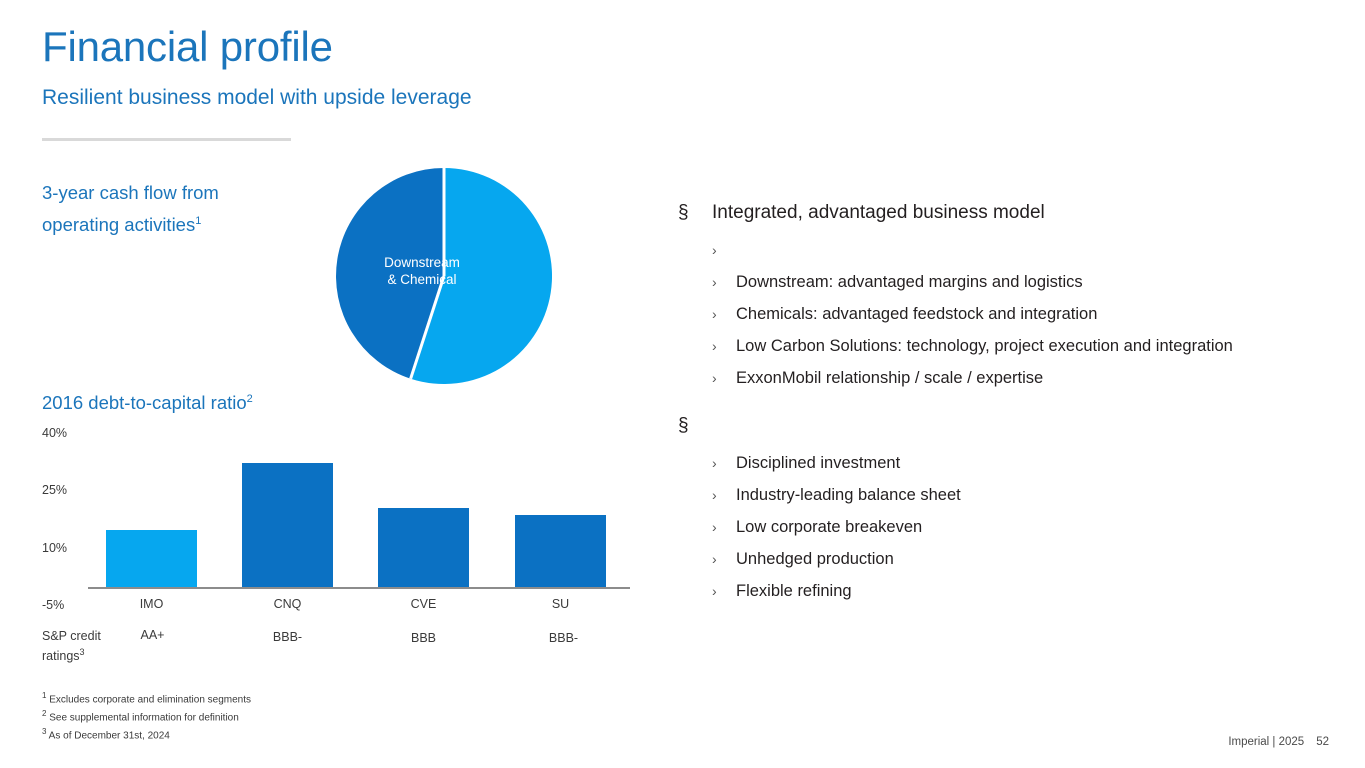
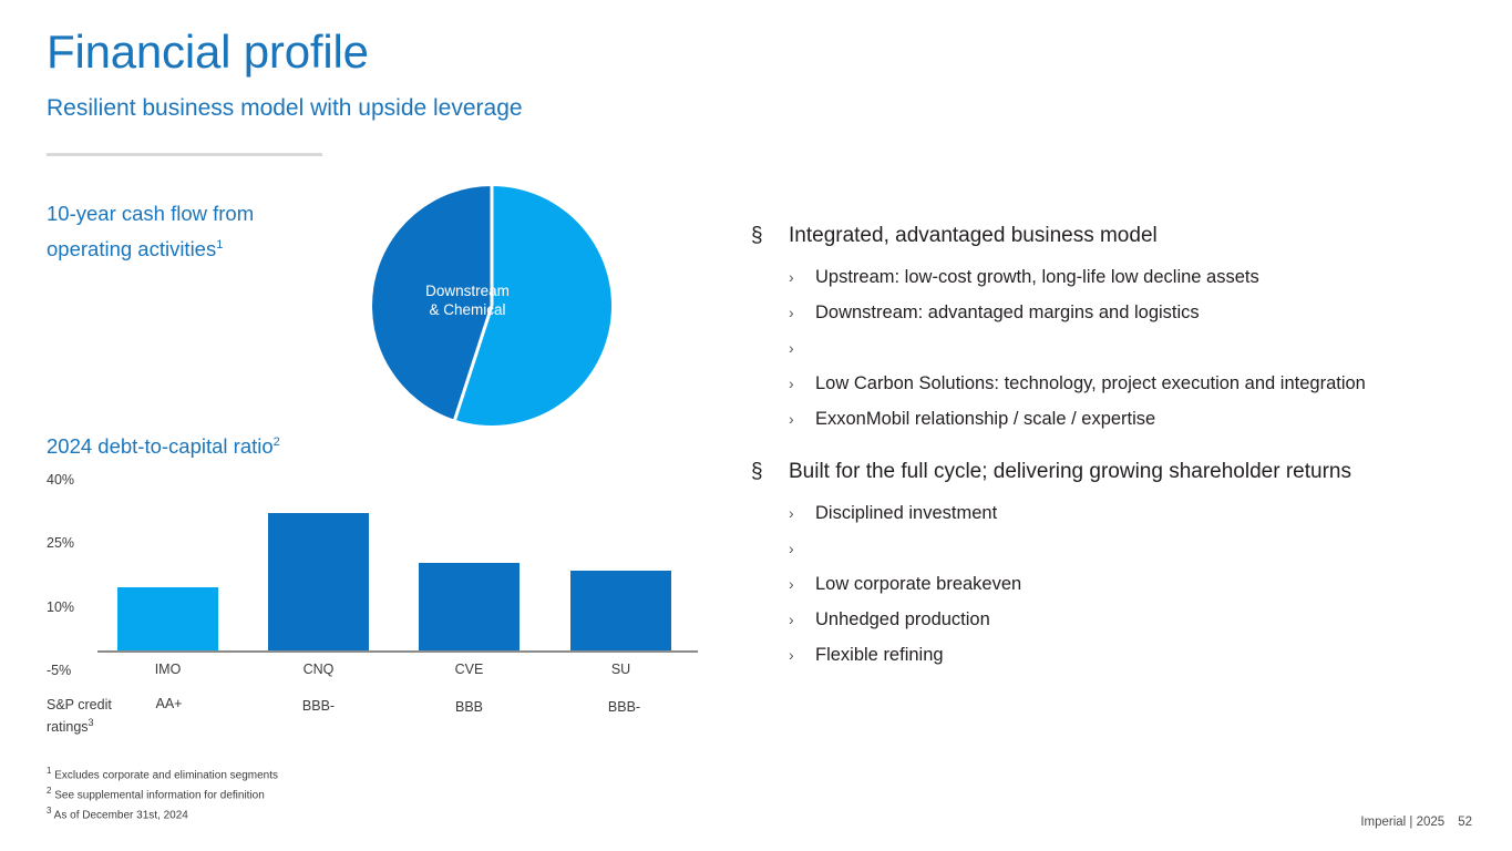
  Financial profile
  Resilient business model with upside leverage
- 3-year cash flow from
+ 10-year cash flow from
  operating activities1
  Downstream
  & Chemical
- 2016 debt-to-capital ratio2
+ 2024 debt-to-capital ratio2
  40%
  25%
  10%
  -5%
  IMO
  CNQ
  CVE
  SU
  S&P credit
  ratings3
  AA+
  BBB-
  BBB
  BBB-
  1 Excludes corporate and elimination segments
  2 See supplemental information for definition
  3 As of December 31st, 2024
  §
  Integrated, advantaged business model
  ›
+ Upstream: low-cost growth, long-life low decline assets
  ›
  Downstream: advantaged margins and logistics
  ›
- Chemicals: advantaged feedstock and integration
  ›
  Low Carbon Solutions: technology, project execution and integration
  ›
  ExxonMobil relationship / scale / expertise
  §
+ Built for the full cycle; delivering growing shareholder returns
  ›
  Disciplined investment
  ›
- Industry-leading balance sheet
  ›
  Low corporate breakeven
  ›
  Unhedged production
  ›
  Flexible refining
  Imperial | 2025 52
